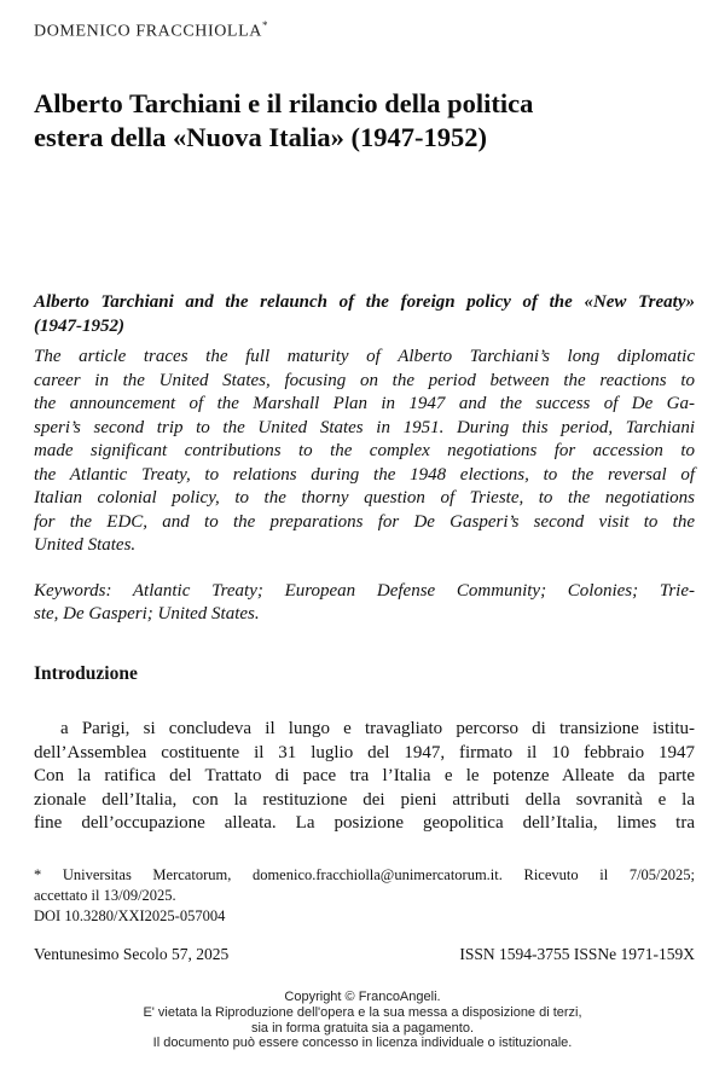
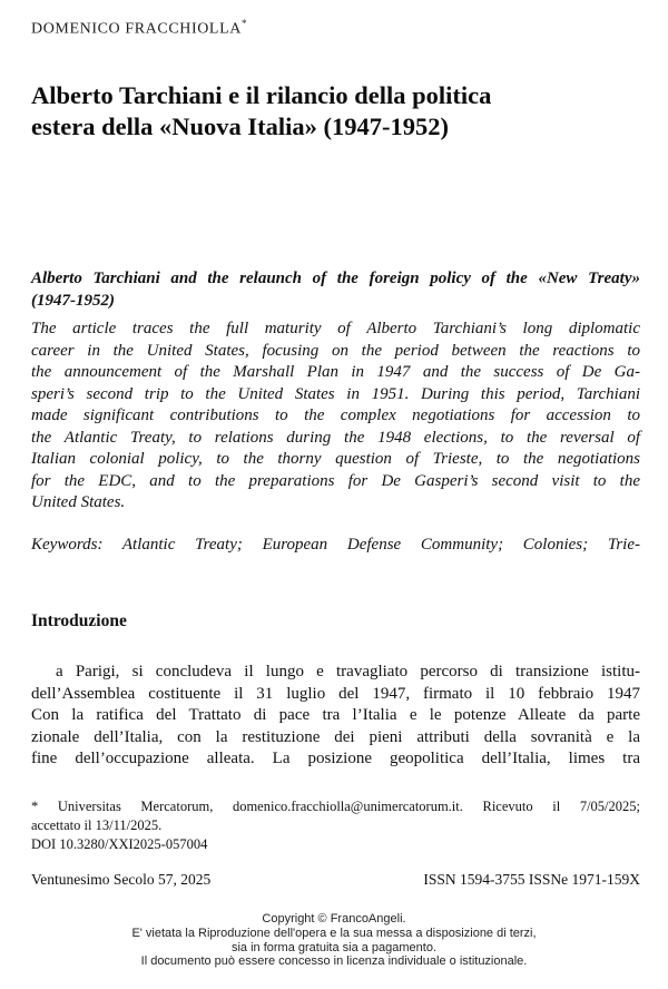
  DOMENICO FRACCHIOLLA*
  Alberto Tarchiani e il rilancio della politica
  estera della «Nuova Italia» (1947-1952)
  Alberto Tarchiani and the relaunch of the foreign policy of the «New Treaty»
  (1947-1952)
  The article traces the full maturity of Alberto Tarchiani’s long diplomatic
  career in the United States, focusing on the period between the reactions to
  the announcement of the Marshall Plan in 1947 and the success of De Ga-
  speri’s second trip to the United States in 1951. During this period, Tarchiani
  made significant contributions to the complex negotiations for accession to
  the Atlantic Treaty, to relations during the 1948 elections, to the reversal of
  Italian colonial policy, to the thorny question of Trieste, to the negotiations
  for the EDC, and to the preparations for De Gasperi’s second visit to the
  United States.
  Keywords: Atlantic Treaty; European Defense Community; Colonies; Trie-
- ste, De Gasperi; United States.
  Introduzione
  a Parigi, si concludeva il lungo e travagliato percorso di transizione istitu-
  dell’Assemblea costituente il 31 luglio del 1947, firmato il 10 febbraio 1947
  Con la ratifica del Trattato di pace tra l’Italia e le potenze Alleate da parte
  zionale dell’Italia, con la restituzione dei pieni attributi della sovranità e la
  fine dell’occupazione alleata. La posizione geopolitica dell’Italia, limes tra
  * Universitas Mercatorum, domenico.fracchiolla@unimercatorum.it. Ricevuto il 7/05/2025;
- accettato il 13/09/2025.
+ accettato il 13/11/2025.
  DOI 10.3280/XXI2025-057004
  Ventunesimo Secolo 57, 2025
  ISSN 1594-3755 ISSNe 1971-159X
  Copyright © FrancoAngeli.
  E' vietata la Riproduzione dell'opera e la sua messa a disposizione di terzi,
  sia in forma gratuita sia a pagamento.
  Il documento può essere concesso in licenza individuale o istituzionale.
